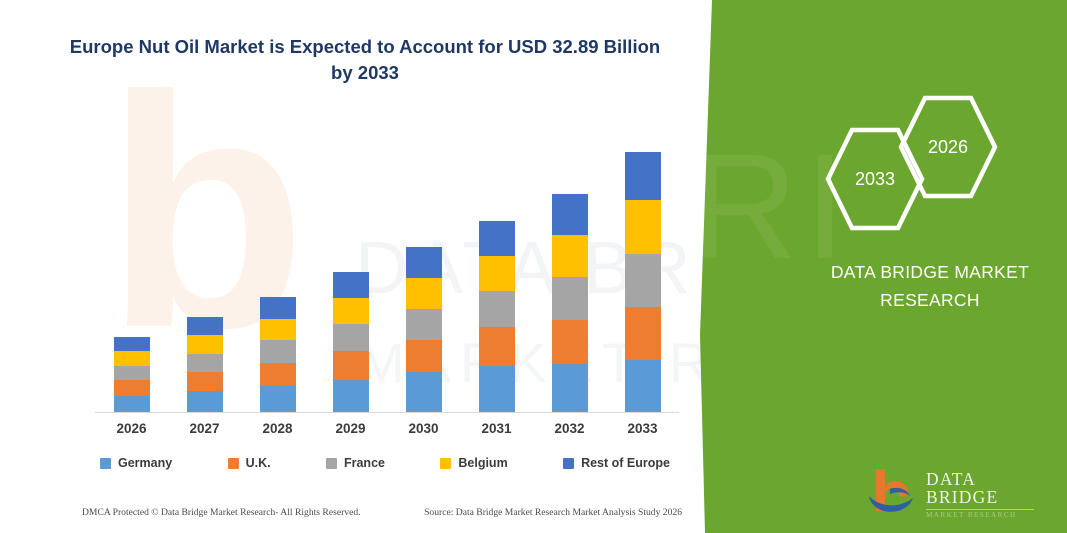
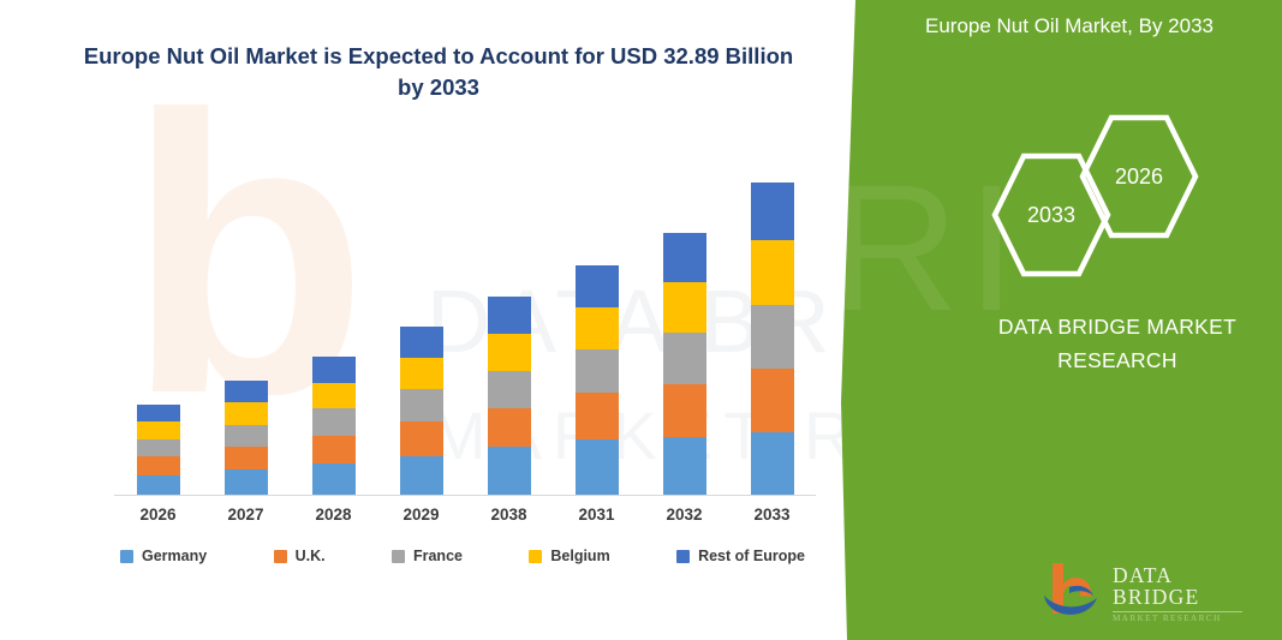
  b
  Europe Nut Oil Market is Expected to Account for USD 32.89 Billion by 2033
  2026
  2027
  2028
  2029
- 2030
+ 2038
  2031
  2032
  2033
  Germany
  U.K.
  France
  Belgium
  Rest of Europe
- DMCA Protected © Data Bridge Market Research- All Rights Reserved.
- Source: Data Bridge Market Research Market Analysis Study 2026
  RI
+ Europe Nut Oil Market, By 2033
  2033
  2026
  DATA BRIDGE MARKET
  RESEARCH
  DATA BRIDGE
  MARKET RESEARCH
